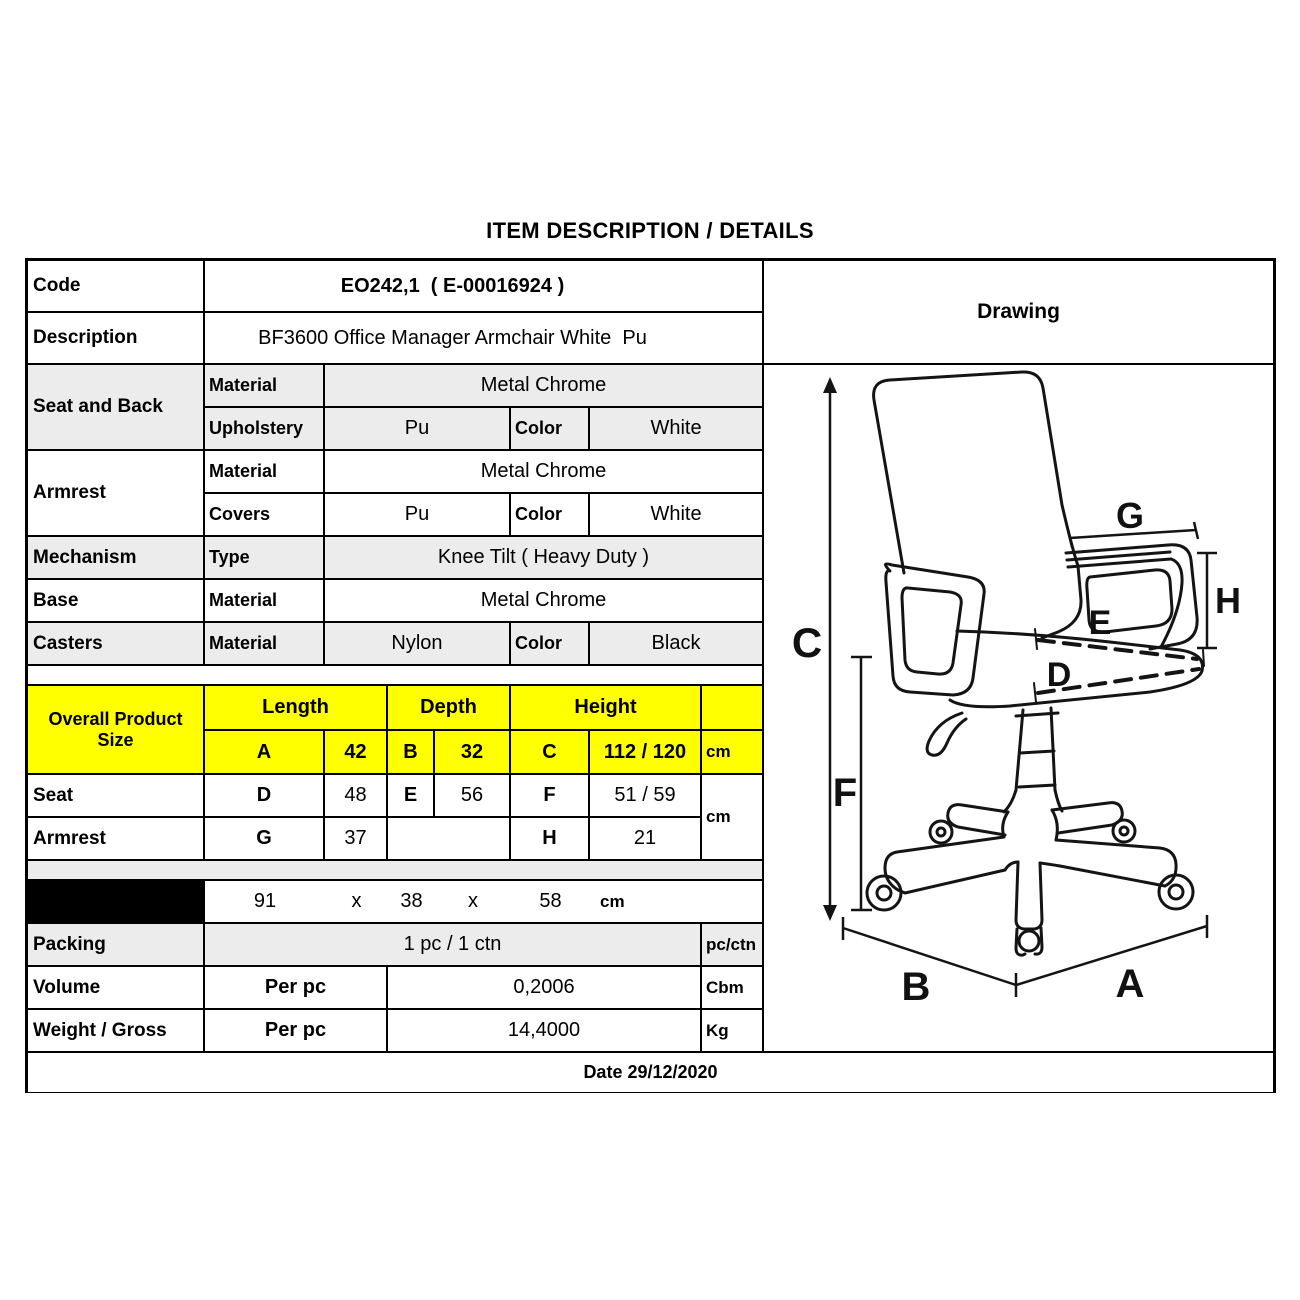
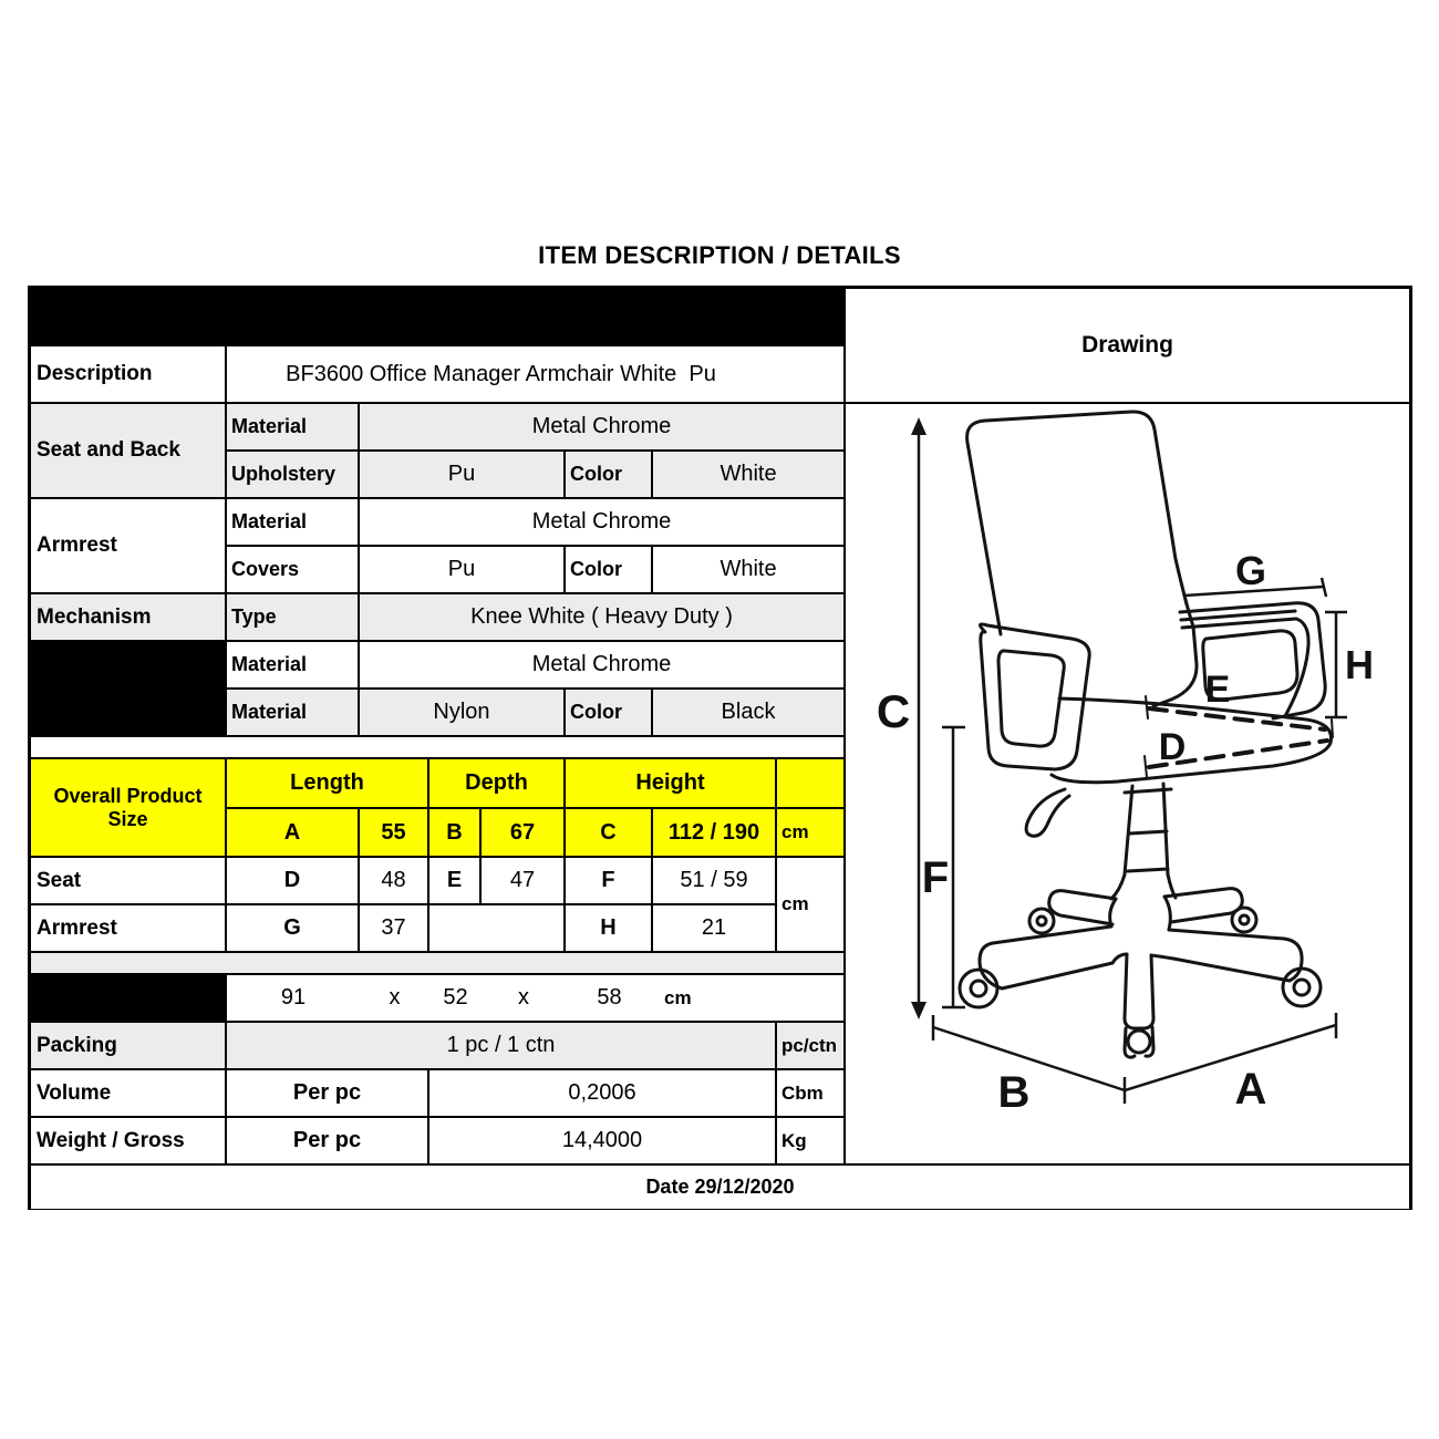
  ITEM DESCRIPTION / DETAILS
- Code
- EO242,1 ( E-00016924 )
  Description
  BF3600 Office Manager Armchair White Pu
  Seat and Back
  Material
  Metal Chrome
  Upholstery
  Pu
  Color
  White
  Armrest
  Material
  Metal Chrome
  Covers
  Pu
  Color
  White
  Mechanism
  Type
- Knee Tilt ( Heavy Duty )
+ Knee White ( Heavy Duty )
- Base
  Material
  Metal Chrome
- Casters
  Material
  Nylon
  Color
  Black
  Overall Product
  Size
  Length
  Depth
  Height
  A
- 42
+ 55
  B
- 32
+ 67
  C
- 112 / 120
+ 112 / 190
  cm
  Seat
  D
  48
  E
- 56
+ 47
  F
  51 / 59
  cm
  Armrest
  G
  37
  H
  21
  91
  x
- 38
+ 52
  x
  58
  cm
  Packing
  1 pc / 1 ctn
  pc/ctn
  Volume
  Per pc
  0,2006
  Cbm
  Weight / Gross
  Per pc
  14,4000
  Kg
  Drawing
  C
  F
  G
  H
  E
  D
  B
  A
  Date 29/12/2020
